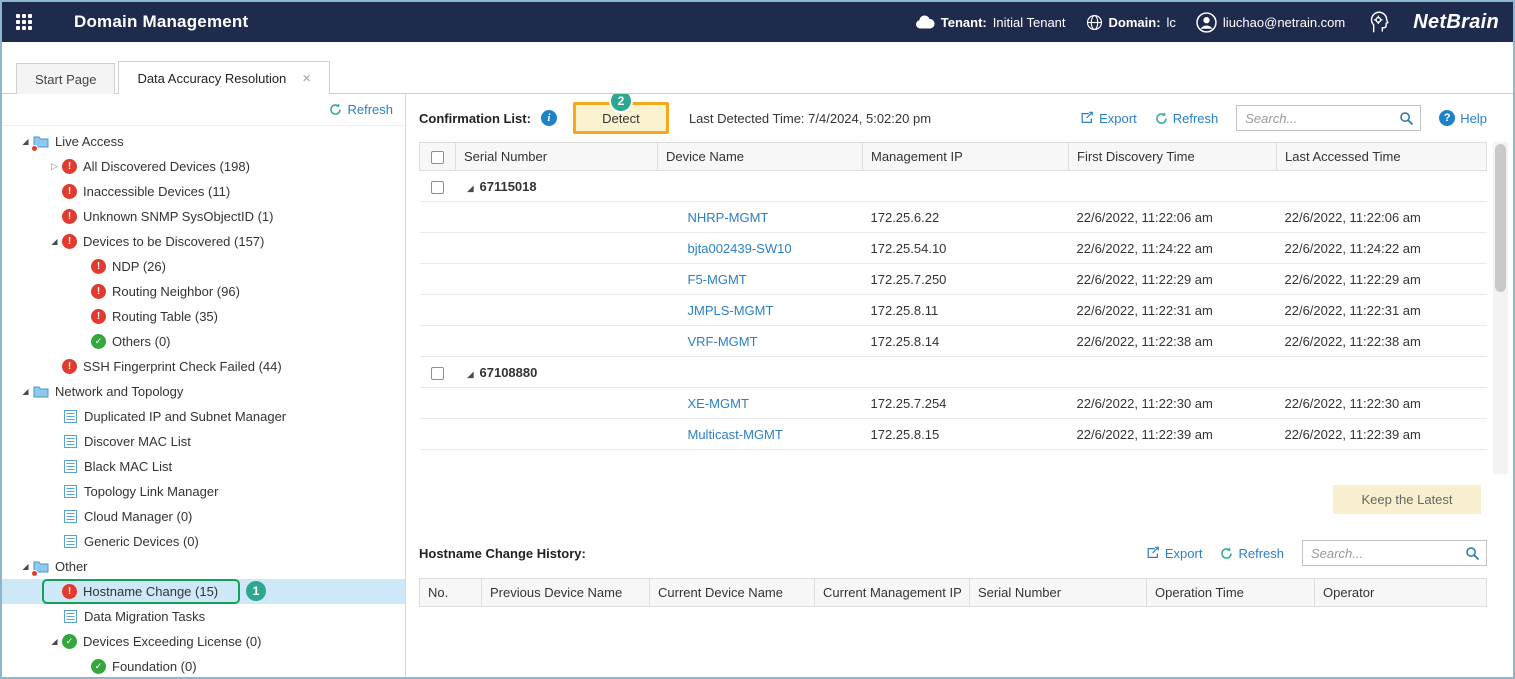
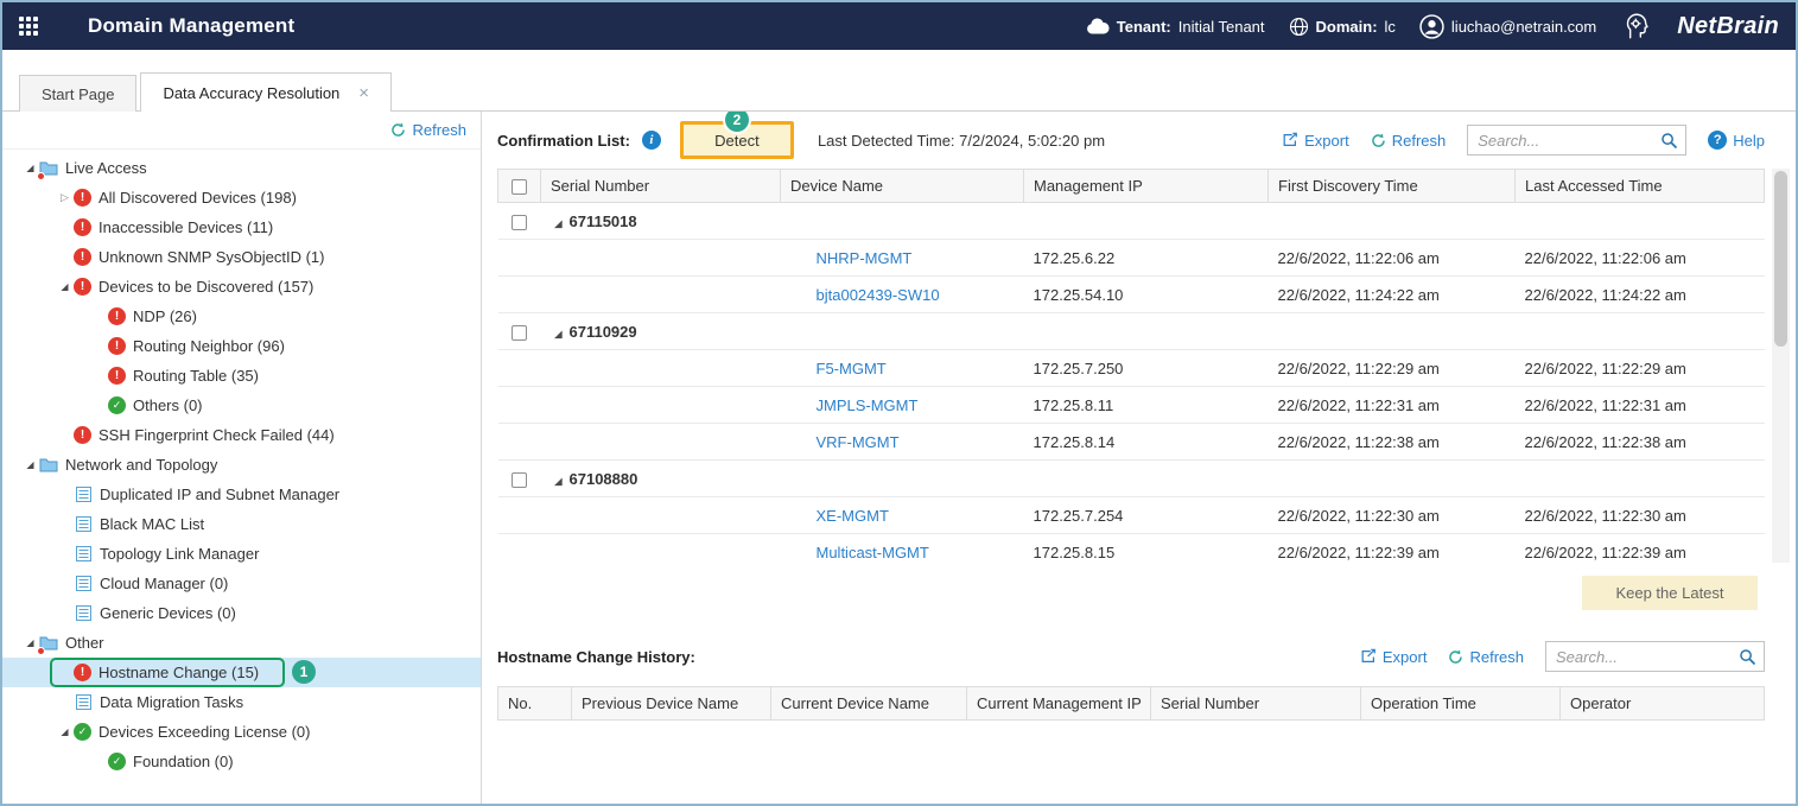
  Domain Management
  Tenant:
  Initial Tenant
  Domain:
  lc
  liuchao@netrain.com
  NetBrain
  Start Page
  Data Accuracy Resolution
  ×
  Refresh
  ◢
  Live Access
  ▷
  !
  All Discovered Devices (198)
  !
  Inaccessible Devices (11)
  !
  Unknown SNMP SysObjectID (1)
  ◢
  !
  Devices to be Discovered (157)
  !
  NDP (26)
  !
  Routing Neighbor (96)
  !
  Routing Table (35)
  ✓
  Others (0)
  !
  SSH Fingerprint Check Failed (44)
  ◢
  Network and Topology
  Duplicated IP and Subnet Manager
- Discover MAC List
  Black MAC List
  Topology Link Manager
  Cloud Manager (0)
  Generic Devices (0)
  ◢
  Other
  !
  Hostname Change (15)
  1
  Data Migration Tasks
  ◢
  ✓
  Devices Exceeding License (0)
  ✓
  Foundation (0)
  Confirmation List:
  i
  2
  Detect
- Last Detected Time: 7/4/2024, 5:02:20 pm
+ Last Detected Time: 7/2/2024, 5:02:20 pm
  Export
  Refresh
  Search...
  ?
  Help
  	Serial Number	Device Name	Management IP	First Discovery Time	Last Accessed Time
  	◢ 67115018
  		NHRP-MGMT	172.25.6.22	22/6/2022, 11:22:06 am	22/6/2022, 11:22:06 am
  		bjta002439-SW10	172.25.54.10	22/6/2022, 11:24:22 am	22/6/2022, 11:24:22 am
+ 	◢ 67110929
  		F5-MGMT	172.25.7.250	22/6/2022, 11:22:29 am	22/6/2022, 11:22:29 am
  		JMPLS-MGMT	172.25.8.11	22/6/2022, 11:22:31 am	22/6/2022, 11:22:31 am
  		VRF-MGMT	172.25.8.14	22/6/2022, 11:22:38 am	22/6/2022, 11:22:38 am
  	◢ 67108880
  		XE-MGMT	172.25.7.254	22/6/2022, 11:22:30 am	22/6/2022, 11:22:30 am
  		Multicast-MGMT	172.25.8.15	22/6/2022, 11:22:39 am	22/6/2022, 11:22:39 am
  Keep the Latest
  Hostname Change History:
  Export
  Refresh
  Search...
  No.	Previous Device Name	Current Device Name	Current Management IP	Serial Number	Operation Time	Operator
